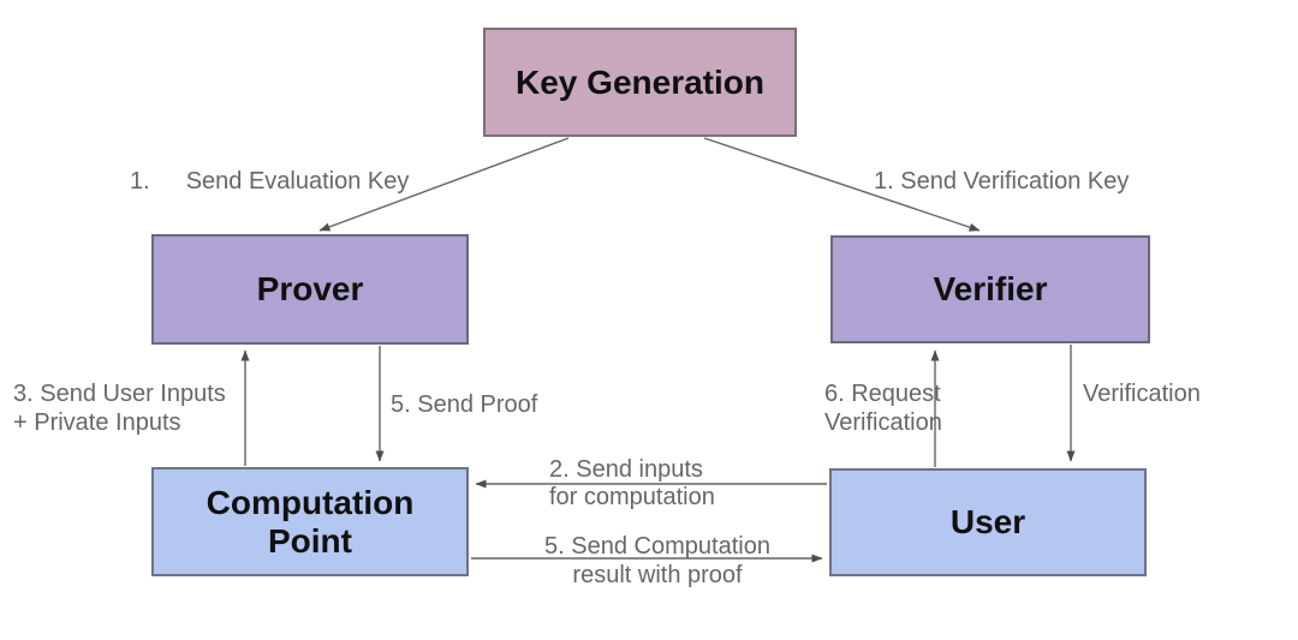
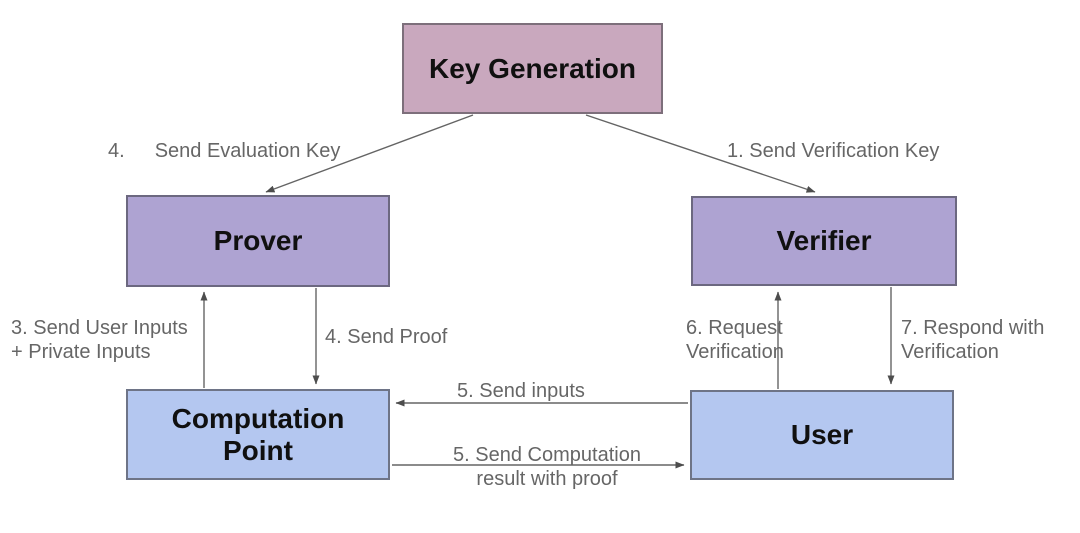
  Key Generation
  Prover
  Verifier
  Computation Point
  User
- 1. Send Evaluation Key
+ 4. Send Evaluation Key
  1. Send Verification Key
- 2. Send inputs
+ 5. Send inputs
- for computation
  3. Send User Inputs
  + Private Inputs
- 5. Send Proof
+ 4. Send Proof
  5. Send Computation
  result with proof
  6. Request
  Verification
+ 7. Respond with
  Verification
